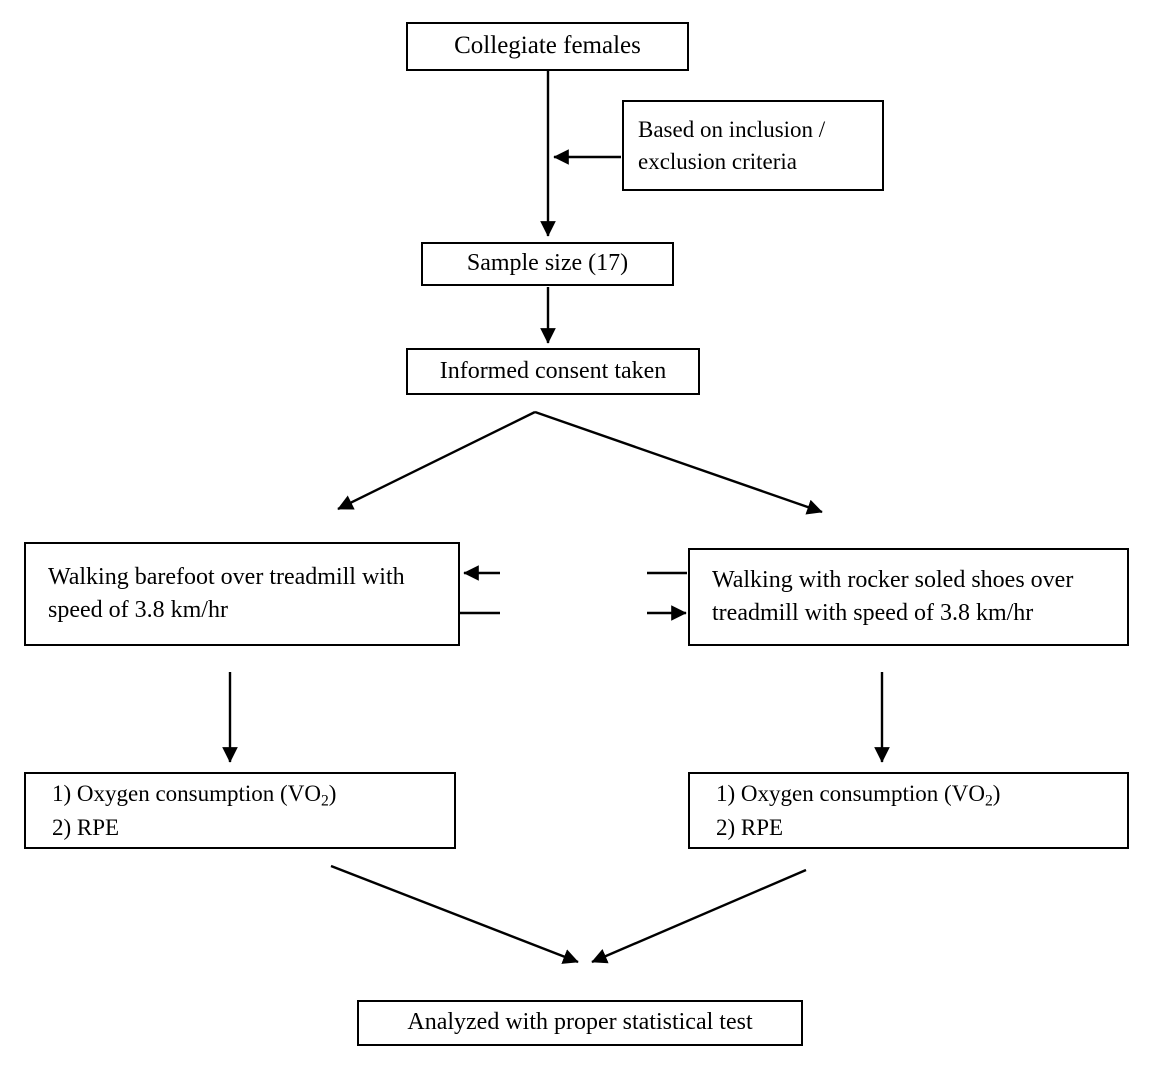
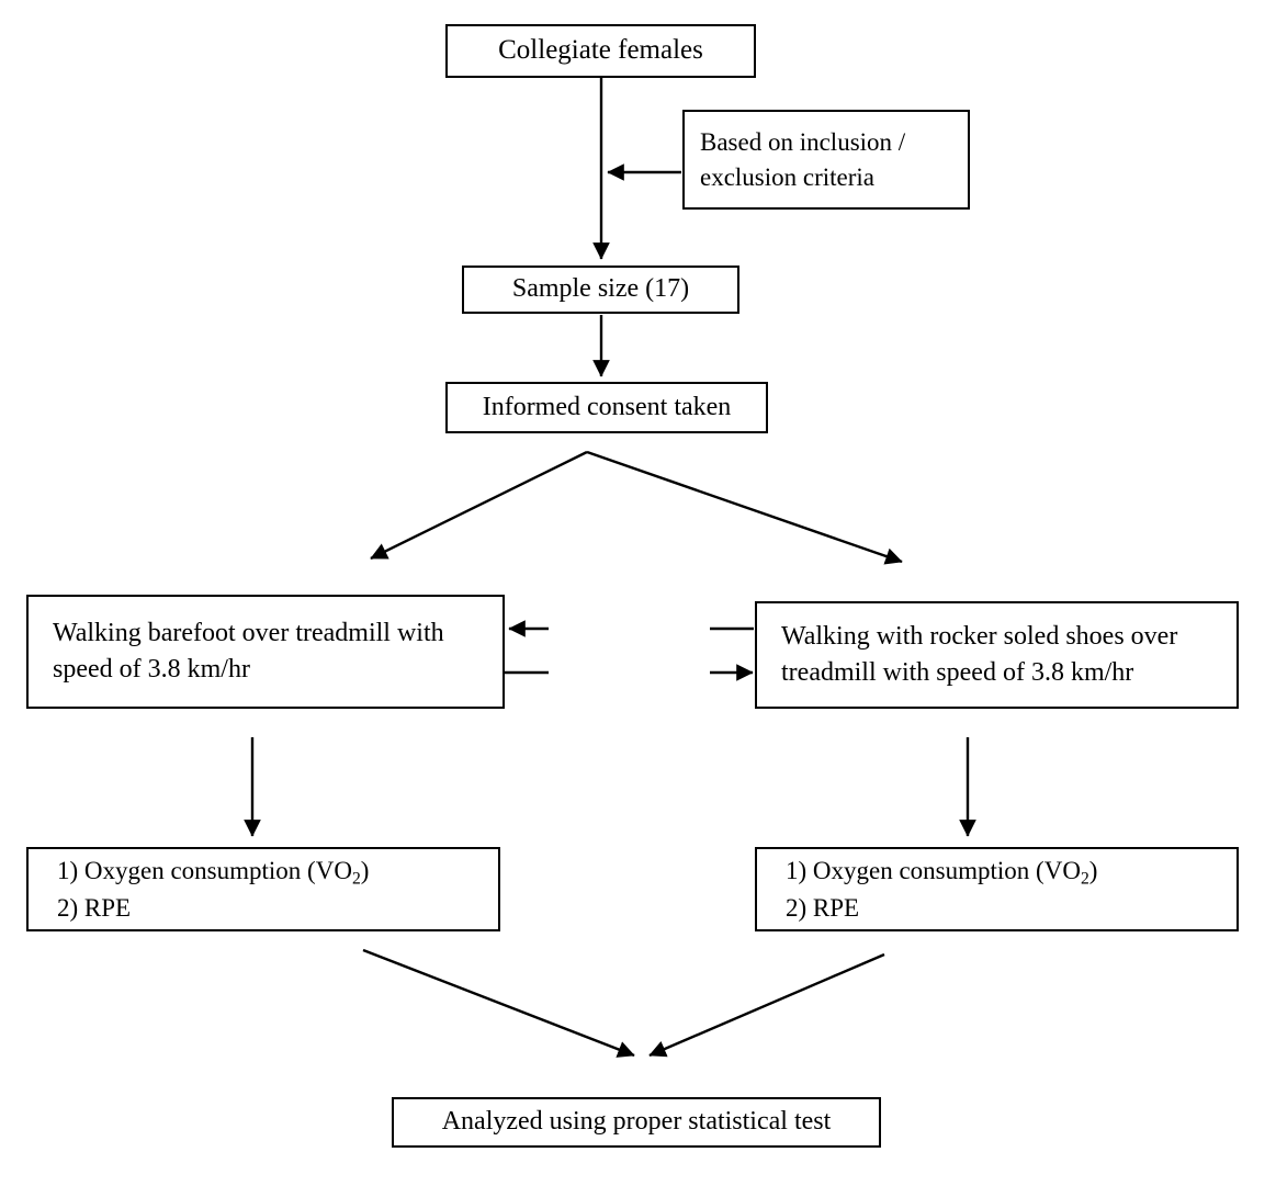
  Collegiate females
  Based on inclusion /
  exclusion criteria
  Sample size (17)
  Informed consent taken
  Walking barefoot over treadmill with
  speed of 3.8 km/hr
  Walking with rocker soled shoes over
  treadmill with speed of 3.8 km/hr
  1) Oxygen consumption (VO2)
  2) RPE
  1) Oxygen consumption (VO2)
  2) RPE
- Analyzed with proper statistical test
+ Analyzed using proper statistical test
